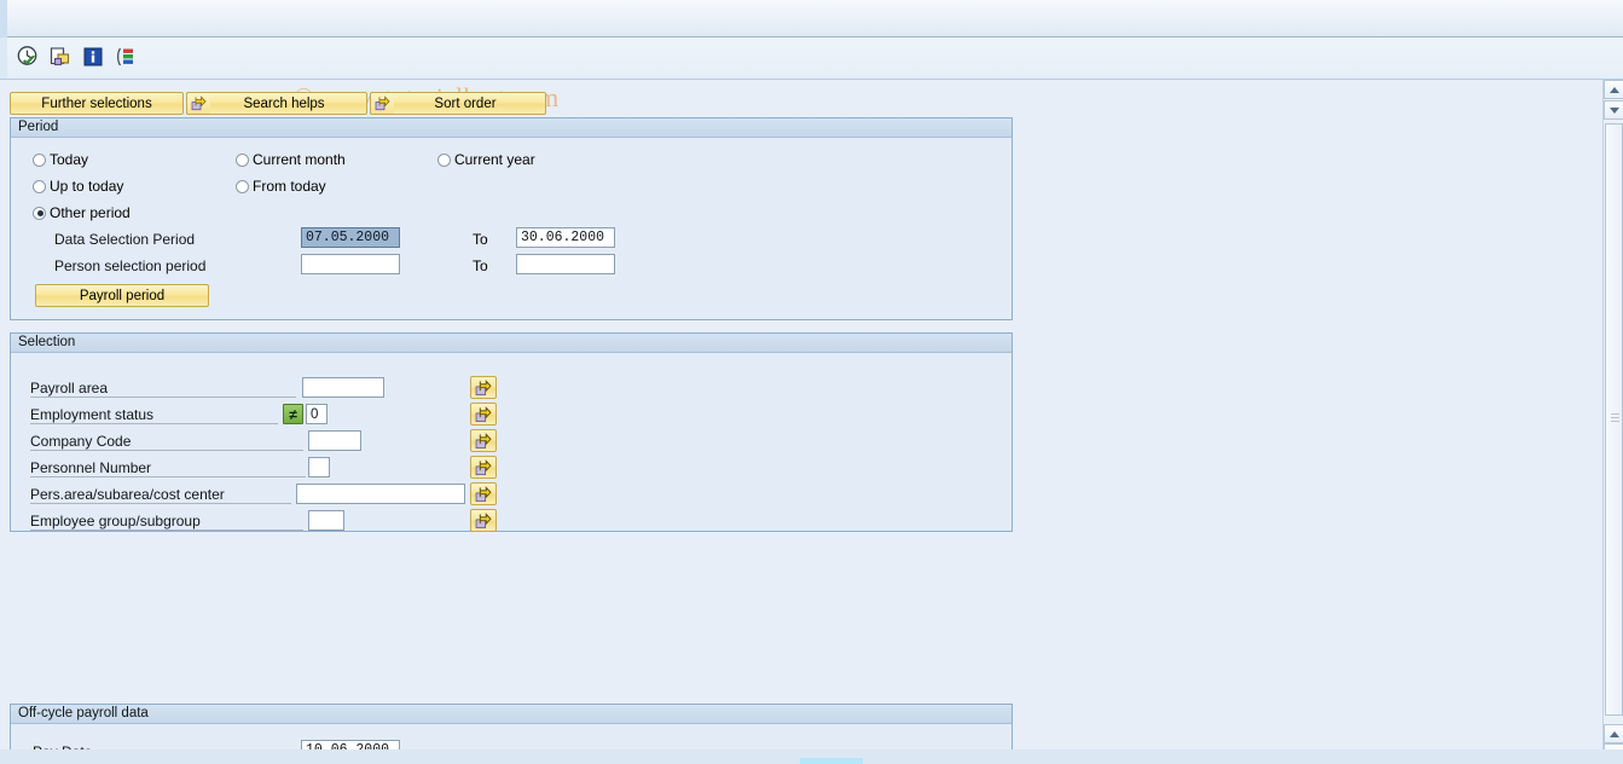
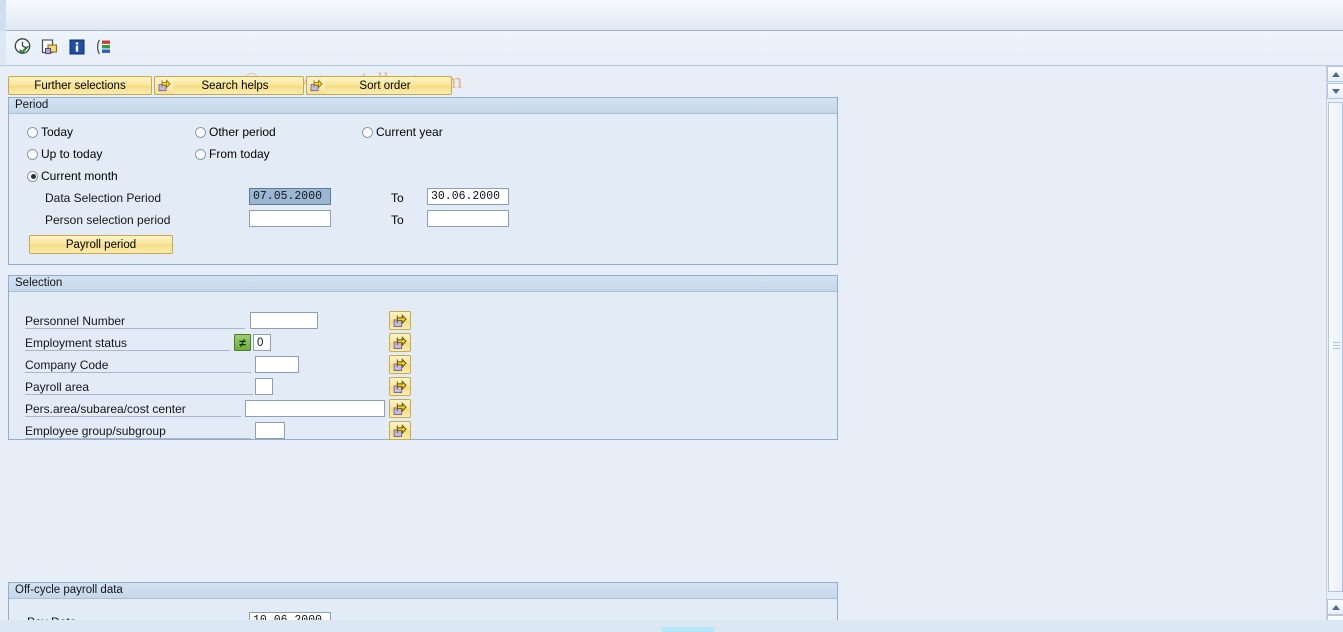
  Further selections
  Search helps
  Sort order
  Period
  Today
- Current month
+ Other period
  Current year
  Up to today
  From today
- Other period
+ Current month
  Data Selection Period
  07.05.2000
  To
  30.06.2000
  Person selection period
  To
  Payroll period
  Selection
- Payroll area
+ Personnel Number
  Employment status
  ≠
  0
  Company Code
- Personnel Number
+ Payroll area
  Pers.area/subarea/cost center
  Employee group/subgroup
  Off-cycle payroll data
